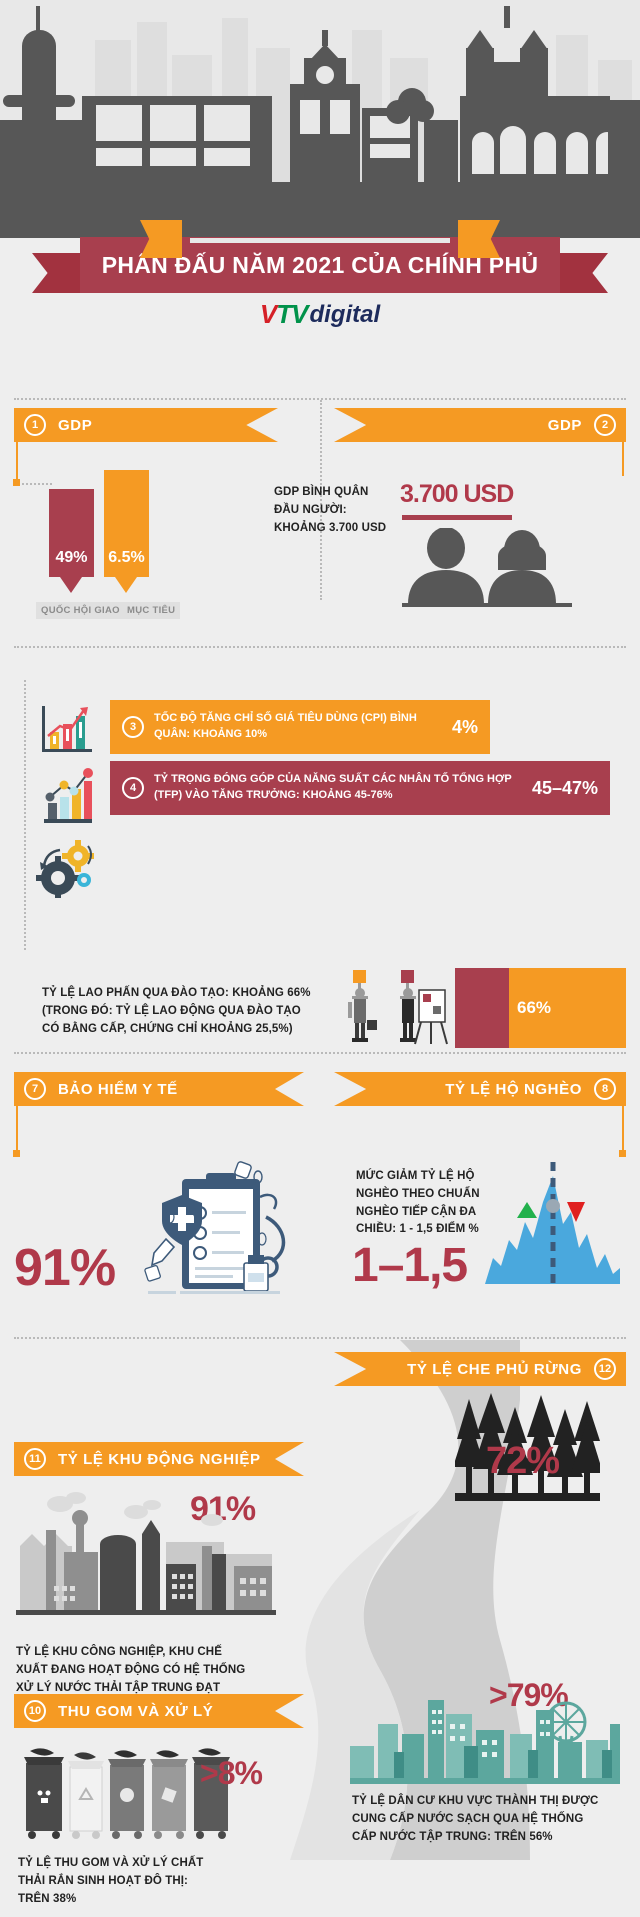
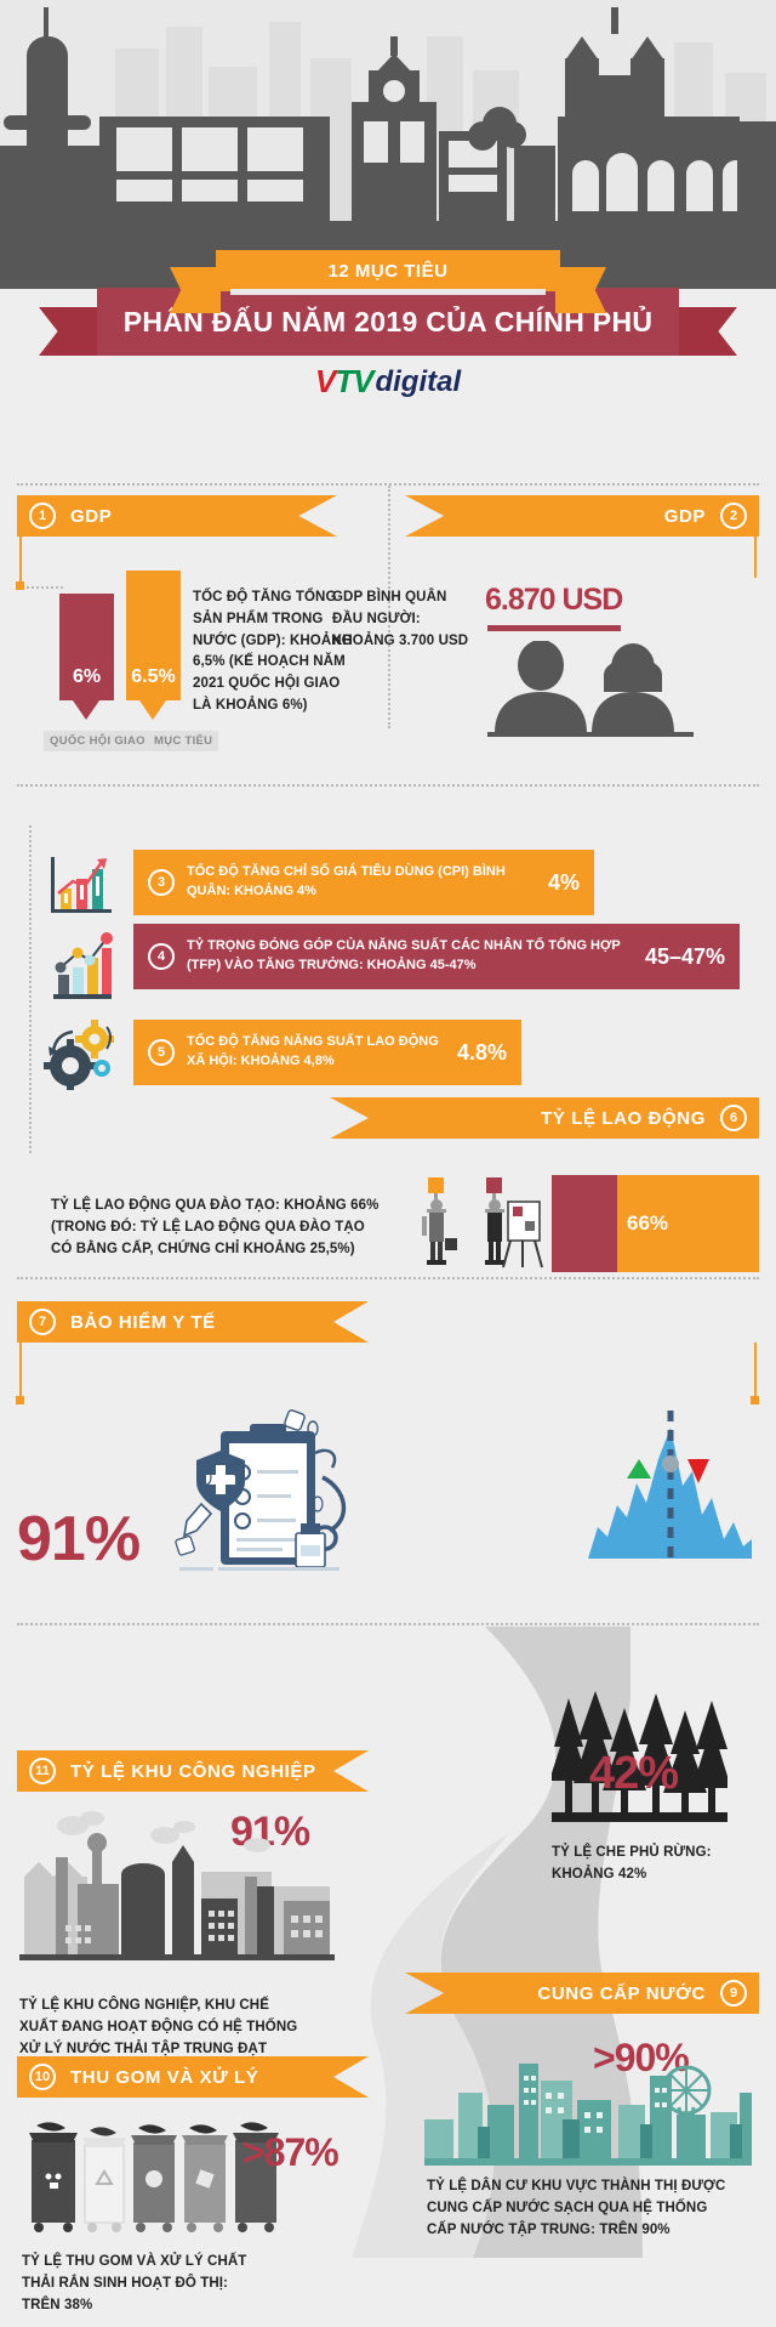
- PHẤN ĐẤU NĂM 2021 CỦA CHÍNH PHỦ
+ PHẤN ĐẤU NĂM 2019 CỦA CHÍNH PHỦ
+ 12 MỤC TIÊU
  V
  T
  V
  digital
  1
  GDP
- 49%
+ 6%
  6.5%
  QUỐC HỘI GIAO
  MỤC TIÊU
+ TỐC ĐỘ TĂNG TỔNG SẢN PHẨM TRONG NƯỚC (GDP): KHOẢNG 6,5% (KẾ HOẠCH NĂM 2021 QUỐC HỘI GIAO LÀ KHOẢNG 6%)
  GDP
  2
  GDP BÌNH QUÂN ĐẦU NGƯỜI: KHOẢNG 3.700 USD
- 3.700 USD
+ 6.870 USD
  3
- TỐC ĐỘ TĂNG CHỈ SỐ GIÁ TIÊU DÙNG (CPI) BÌNH QUÂN: KHOẢNG 10%
+ TỐC ĐỘ TĂNG CHỈ SỐ GIÁ TIÊU DÙNG (CPI) BÌNH QUÂN: KHOẢNG 4%
  4%
  4
- TỶ TRỌNG ĐÓNG GÓP CỦA NĂNG SUẤT CÁC NHÂN TỐ TỔNG HỢP (TFP) VÀO TĂNG TRƯỞNG: KHOẢNG 45-76%
+ TỶ TRỌNG ĐÓNG GÓP CỦA NĂNG SUẤT CÁC NHÂN TỐ TỔNG HỢP (TFP) VÀO TĂNG TRƯỞNG: KHOẢNG 45-47%
  45–47%
+ 5
+ TỐC ĐỘ TĂNG NĂNG SUẤT LAO ĐỘNG XÃ HỘI: KHOẢNG 4,8%
+ 4.8%
+ TỶ LỆ LAO ĐỘNG
+ 6
- TỶ LỆ LAO PHẤN QUA ĐÀO TẠO: KHOẢNG 66% (TRONG ĐÓ: TỶ LỆ LAO ĐỘNG QUA ĐÀO TẠO CÓ BẰNG CẤP, CHỨNG CHỈ KHOẢNG 25,5%)
+ TỶ LỆ LAO ĐỘNG QUA ĐÀO TẠO: KHOẢNG 66% (TRONG ĐÓ: TỶ LỆ LAO ĐỘNG QUA ĐÀO TẠO CÓ BẰNG CẤP, CHỨNG CHỈ KHOẢNG 25,5%)
  66%
  7
  BẢO HIỂM Y TẾ
  91%
- TỶ LỆ HỘ NGHÈO
- 8
- MỨC GIẢM TỶ LỆ HỘ NGHÈO THEO CHUẨN NGHÈO TIẾP CẬN ĐA CHIỀU: 1 - 1,5 ĐIỂM %
- 1–1,5
- TỶ LỆ CHE PHỦ RỪNG
- 12
- 72%
+ 42%
+ TỶ LỆ CHE PHỦ RỪNG: KHOẢNG 42%
  11
- TỶ LỆ KHU ĐỘNG NGHIỆP
+ TỶ LỆ KHU CÔNG NGHIỆP
  91%
  TỶ LỆ KHU CÔNG NGHIỆP, KHU CHẾ XUẤT ĐANG HOẠT ĐỘNG CÓ HỆ THỐNG XỬ LÝ NƯỚC THẢI TẬP TRUNG ĐẠT
+ CUNG CẤP NƯỚC
+ 9
- >79%
+ >90%
- TỶ LỆ DÂN CƯ KHU VỰC THÀNH THỊ ĐƯỢC CUNG CẤP NƯỚC SẠCH QUA HỆ THỐNG CẤP NƯỚC TẬP TRUNG: TRÊN 56%
+ TỶ LỆ DÂN CƯ KHU VỰC THÀNH THỊ ĐƯỢC CUNG CẤP NƯỚC SẠCH QUA HỆ THỐNG CẤP NƯỚC TẬP TRUNG: TRÊN 90%
  10
  THU GOM VÀ XỬ LÝ
- >8%
+ >87%
  TỶ LỆ THU GOM VÀ XỬ LÝ CHẤT THẢI RẮN SINH HOẠT ĐÔ THỊ: TRÊN 38%
